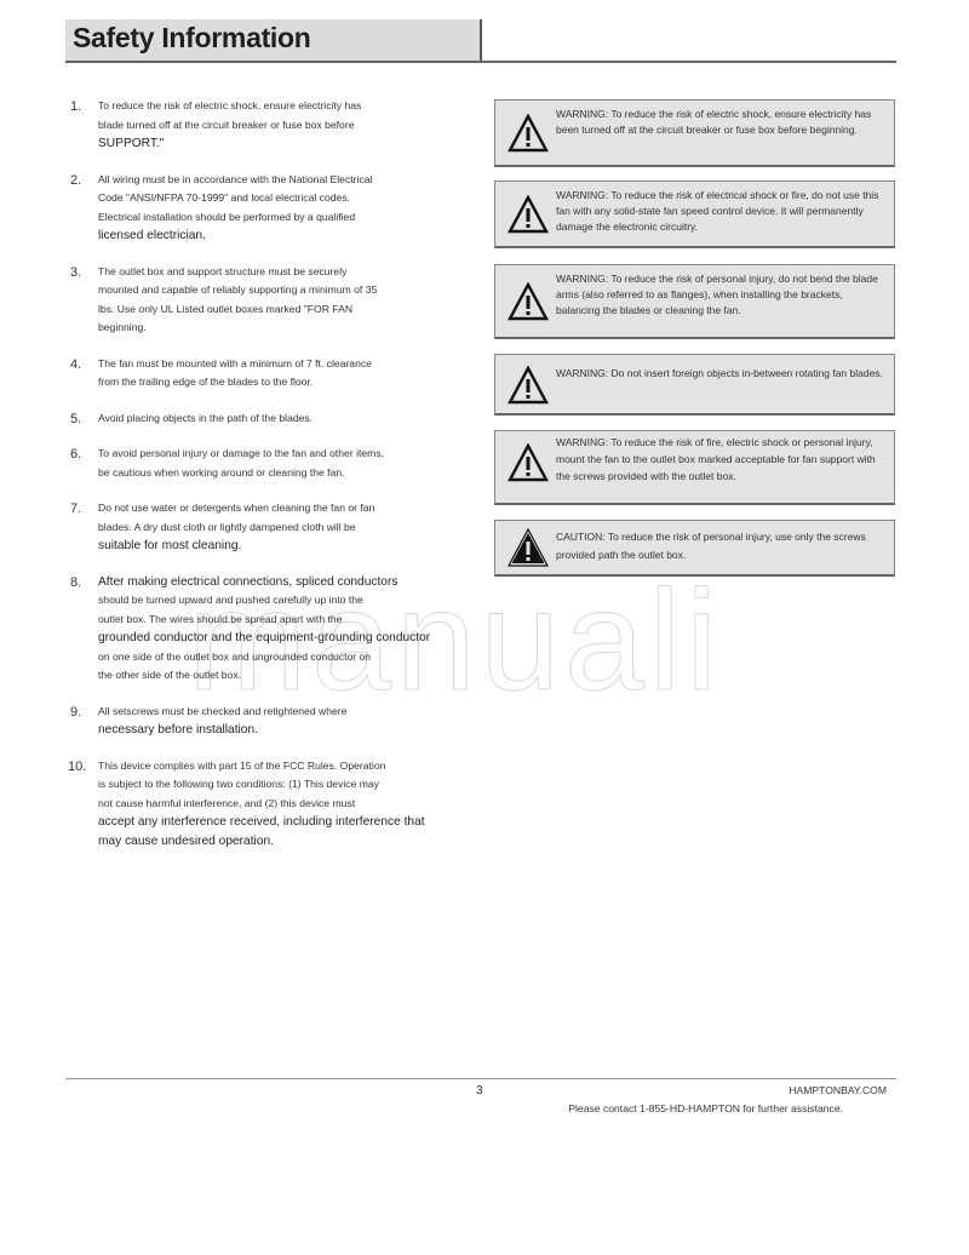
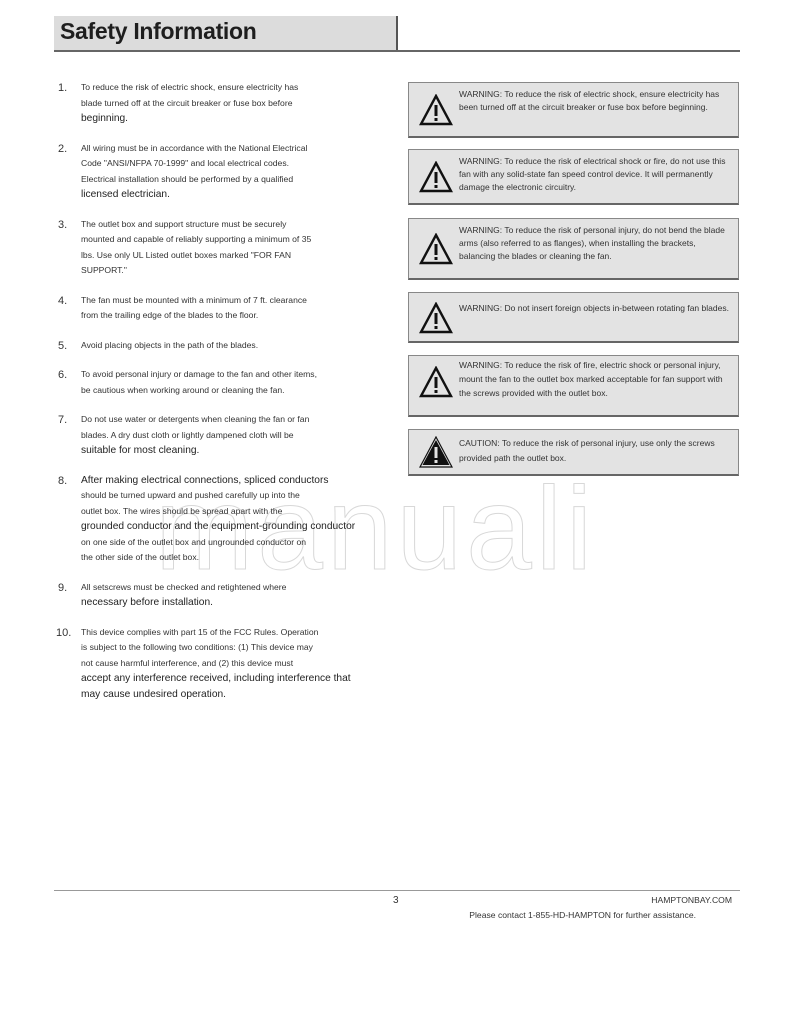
  Safety Information
  manuali
  1.
  To reduce the risk of electric shock, ensure electricity has
  blade turned off at the circuit breaker or fuse box before
- SUPPORT."
+ beginning.
  2.
  All wiring must be in accordance with the National Electrical
  Code "ANSI/NFPA 70-1999" and local electrical codes.
  Electrical installation should be performed by a qualified
  licensed electrician.
  3.
  The outlet box and support structure must be securely
  mounted and capable of reliably supporting a minimum of 35
  lbs. Use only UL Listed outlet boxes marked "FOR FAN
- beginning.
+ SUPPORT."
  4.
  The fan must be mounted with a minimum of 7 ft. clearance
  from the trailing edge of the blades to the floor.
  5.
  Avoid placing objects in the path of the blades.
  6.
  To avoid personal injury or damage to the fan and other items,
  be cautious when working around or cleaning the fan.
  7.
  Do not use water or detergents when cleaning the fan or fan
  blades. A dry dust cloth or lightly dampened cloth will be
  suitable for most cleaning.
  8.
  After making electrical connections, spliced conductors
  should be turned upward and pushed carefully up into the
  outlet box. The wires should be spread apart with the
  grounded conductor and the equipment-grounding conductor
  on one side of the outlet box and ungrounded conductor on
  the other side of the outlet box.
  9.
  All setscrews must be checked and retightened where
  necessary before installation.
  10.
  This device complies with part 15 of the FCC Rules. Operation
  is subject to the following two conditions: (1) This device may
  not cause harmful interference, and (2) this device must
  accept any interference received, including interference that
  may cause undesired operation.
  WARNING: To reduce the risk of electric shock, ensure electricity has been turned off at the circuit breaker or fuse box before beginning.
  WARNING: To reduce the risk of electrical shock or fire, do not use this fan with any solid-state fan speed control device. It will permanently damage the electronic circuitry.
  WARNING: To reduce the risk of personal injury, do not bend the blade arms (also referred to as flanges), when installing the brackets, balancing the blades or cleaning the fan.
  WARNING: Do not insert foreign objects in-between rotating fan blades.
  WARNING: To reduce the risk of fire, electric shock or personal injury, mount the fan to the outlet box marked acceptable for fan support with the screws provided with the outlet box.
  CAUTION: To reduce the risk of personal injury, use only the screws provided path the outlet box.
  3
  HAMPTONBAY.COM
  Please contact 1-855-HD-HAMPTON for further assistance.
